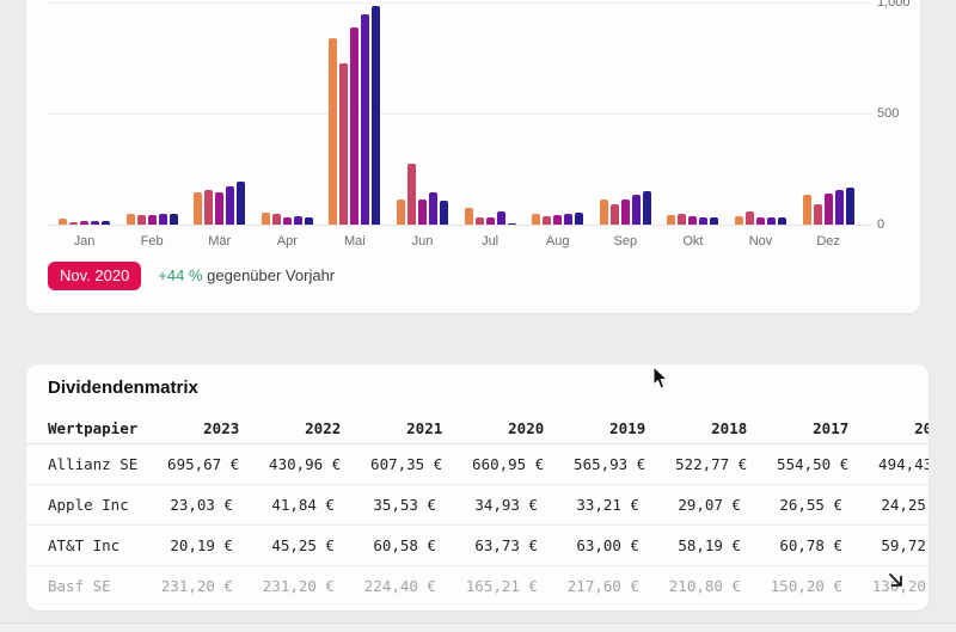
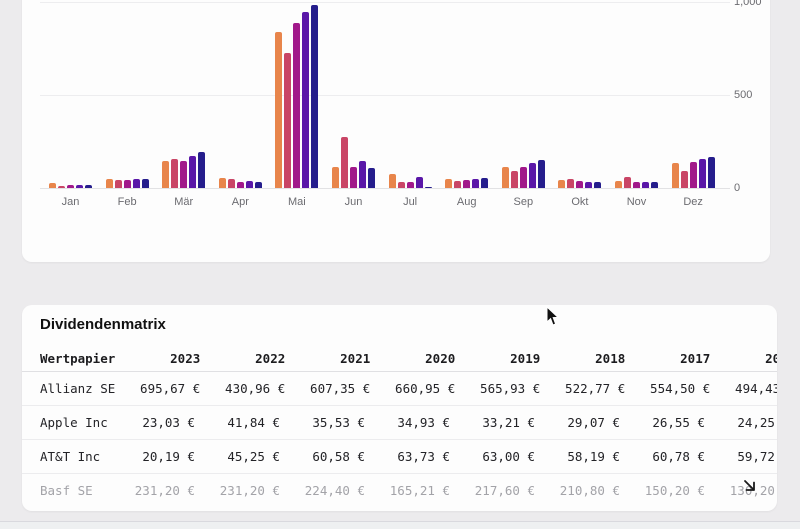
  0
  500
  1,000
- Nov. 2020
- +44 % gegenüber Vorjahr
  Jan
  Feb
  Mär
  Apr
  Mai
  Jun
  Jul
  Aug
  Sep
  Okt
  Nov
  Dez
  Dividendenmatrix
  Wertpapier
  2023
  2022
  2021
  2020
  2019
  2018
  2017
  Allianz SE
  695,67 €
  430,96 €
  607,35 €
  660,95 €
  565,93 €
  522,77 €
  554,50 €
  494,43
  Apple Inc
  23,03 €
  41,84 €
  35,53 €
  34,93 €
  33,21 €
  29,07 €
  26,55 €
  24,25
  AT&T Inc
  20,19 €
  45,25 €
  60,58 €
  63,73 €
  63,00 €
  58,19 €
  60,78 €
  59,72
  Basf SE
  231,20 €
  231,20 €
  224,40 €
  165,21 €
  217,60 €
  210,80 €
  150,20 €
  13,20
